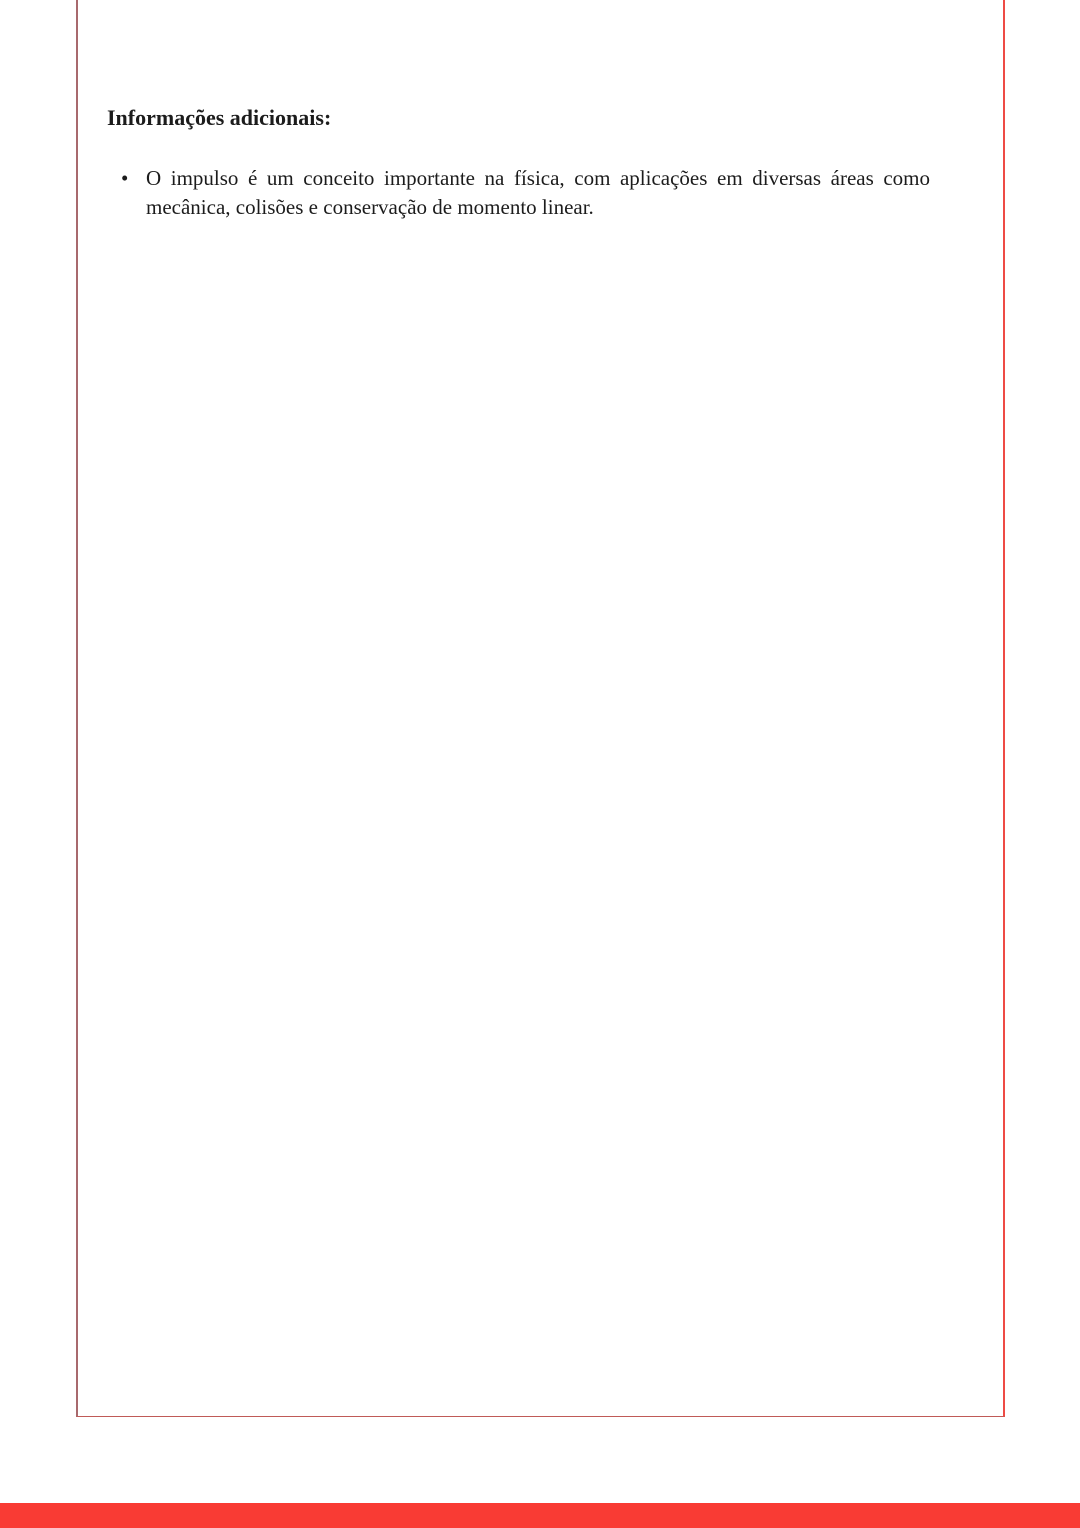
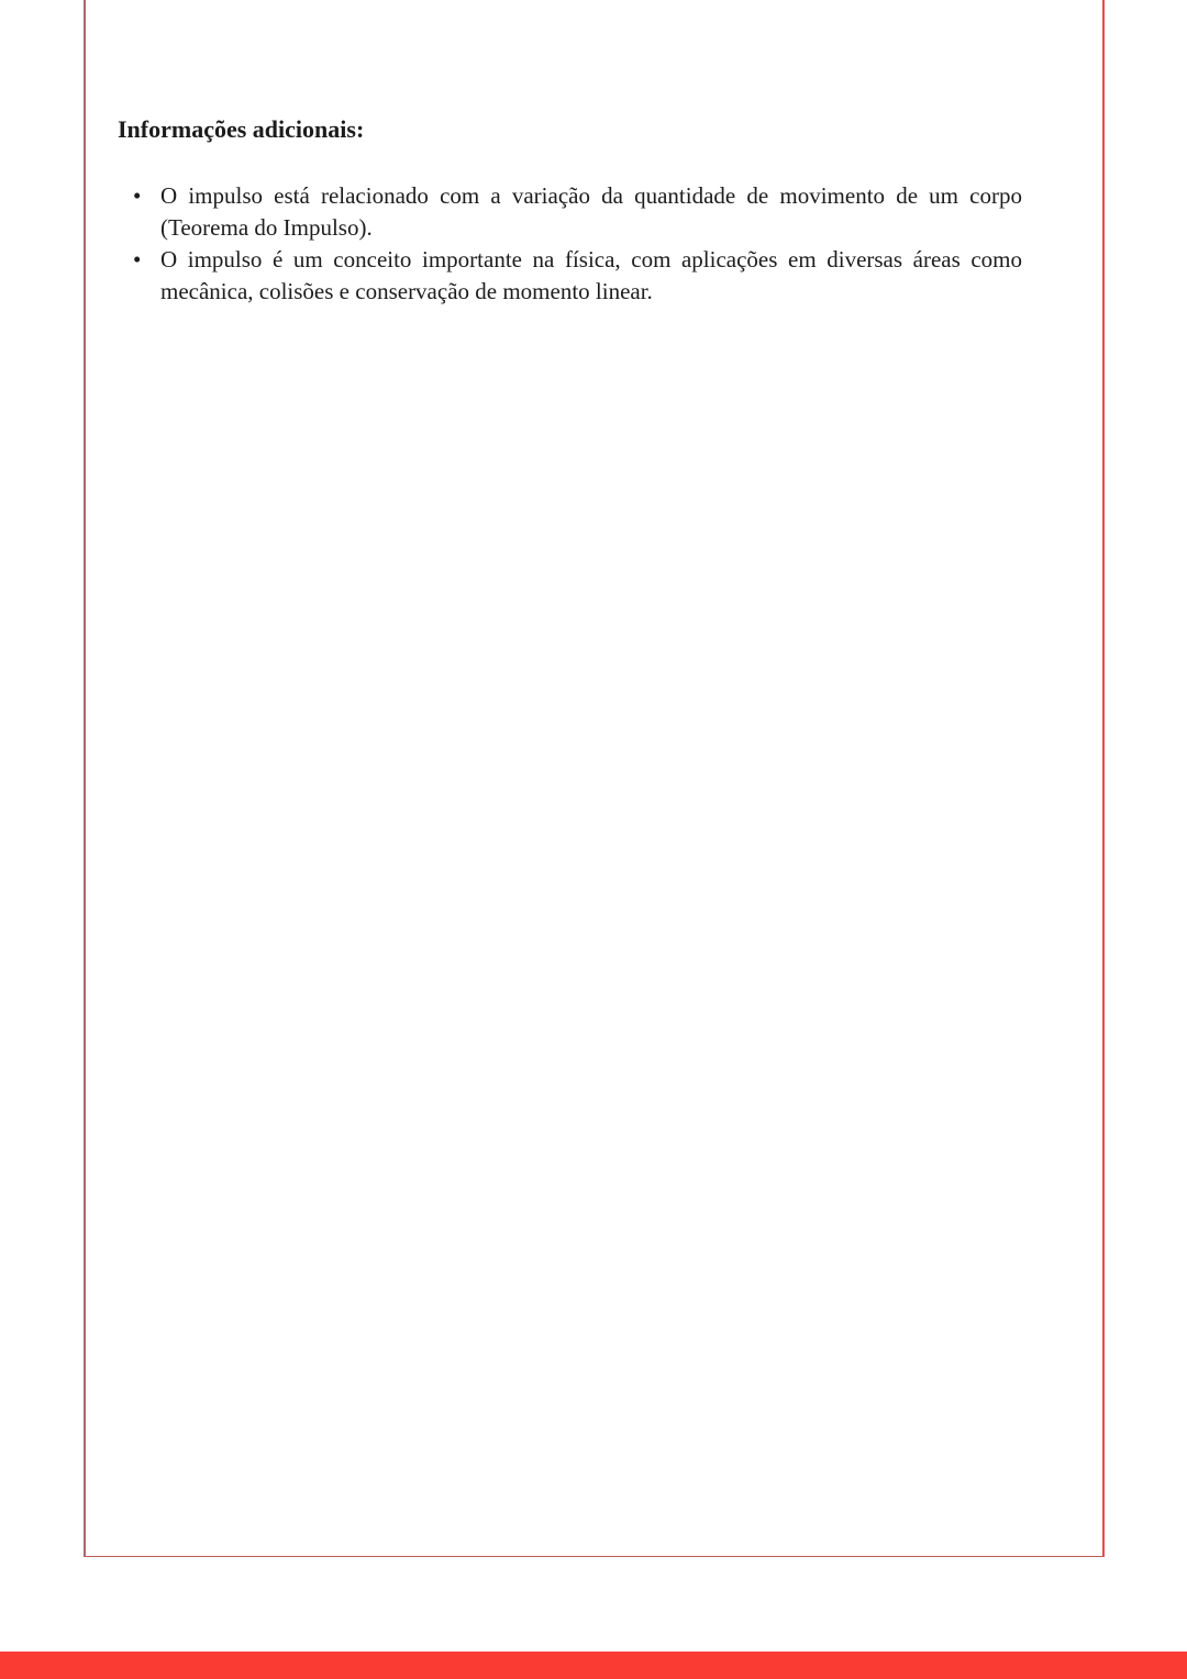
  Informações adicionais:
+ O impulso está relacionado com a variação da quantidade de movimento de um corpo (Teorema do Impulso).
  O impulso é um conceito importante na física, com aplicações em diversas áreas como mecânica, colisões e conservação de momento linear.
